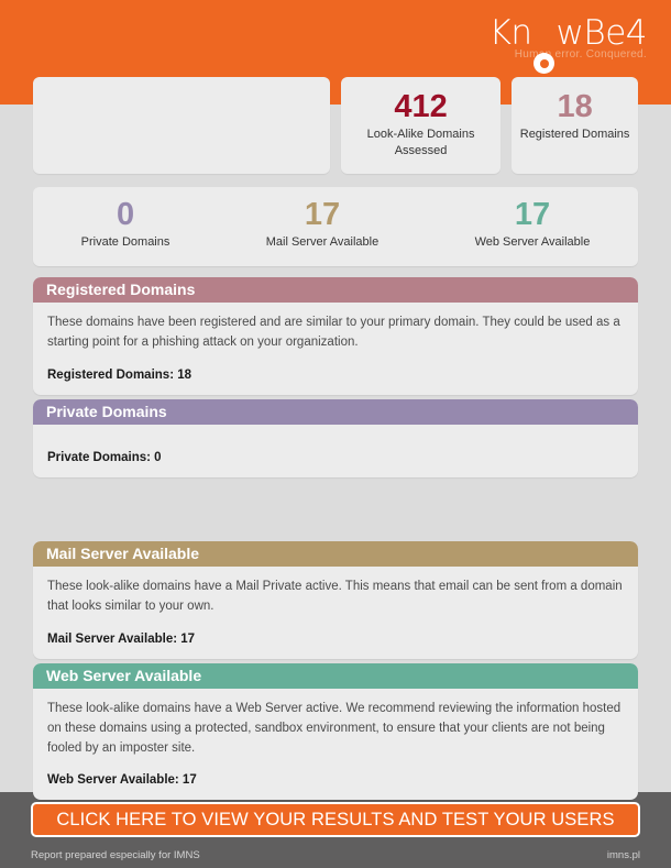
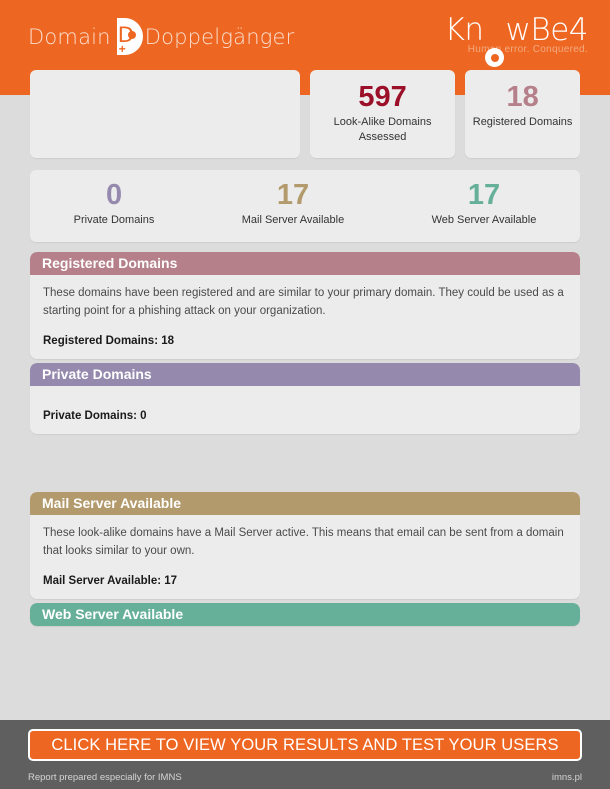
+ Domain
+ D
+ +
+ Doppelgänger
  Kn wBe4
  Hum error. Conquered.
- 412
+ 597
  Look-Alike Domains Assessed
  18
  Registered Domains
  0
  Private Domains
  17
  Mail Server Available
  17
  Web Server Available
  Registered Domains
  These domains have been registered and are similar to your primary domain. They could be used as a starting point for a phishing attack on your organization.
  Registered Domains: 18
  Private Domains
  Private Domains: 0
  Mail Server Available
- These look-alike domains have a Mail Private active. This means that email can be sent from a domain that looks similar to your own.
+ These look-alike domains have a Mail Server active. This means that email can be sent from a domain that looks similar to your own.
  Mail Server Available: 17
  Web Server Available
- These look-alike domains have a Web Server active. We recommend reviewing the information hosted on these domains using a protected, sandbox environment, to ensure that your clients are not being fooled by an imposter site.
- Web Server Available: 17
  CLICK HERE TO VIEW YOUR RESULTS AND TEST YOUR USERS
  Report prepared especially for IMNS
  imns.pl
